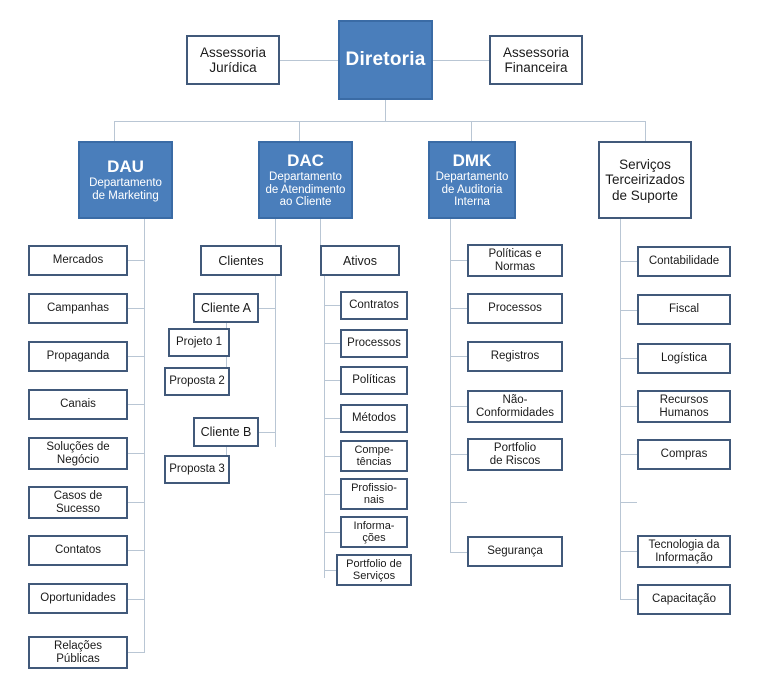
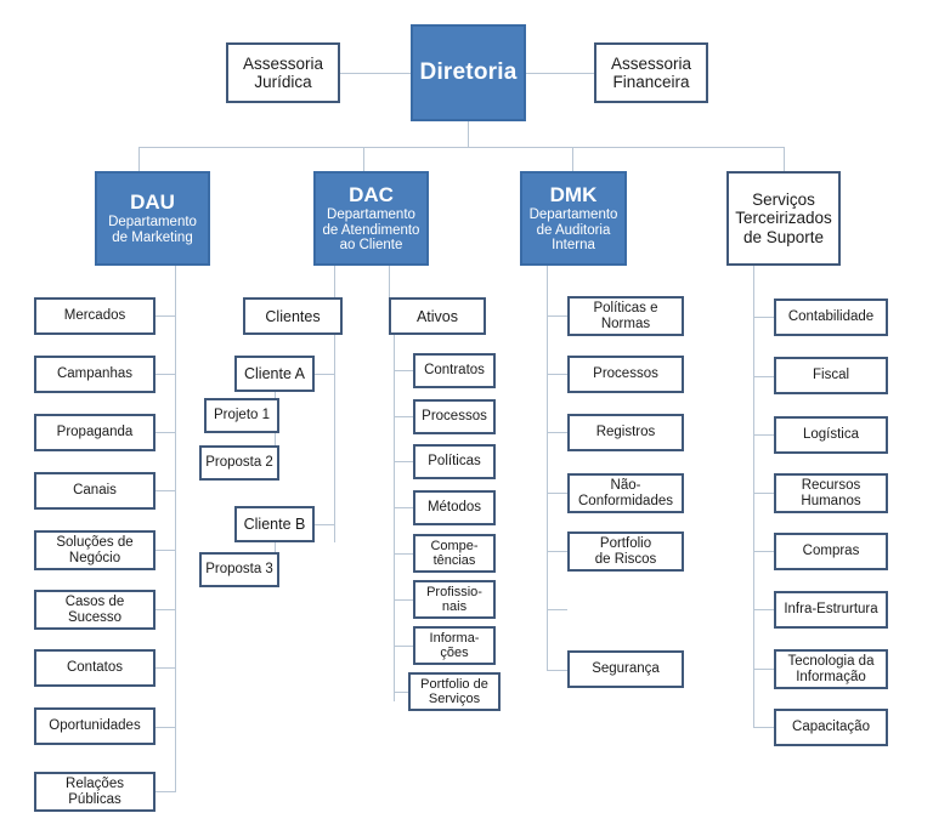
  Assessoria
  Jurídica
  Diretoria
  Assessoria
  Financeira
  DAU
  Departamento
  de Marketing
  DAC
  Departamento
  de Atendimento
  ao Cliente
  DMK
  Departamento
  de Auditoria
  Interna
  Serviços
  Terceirizados
  de Suporte
  Mercados
  Campanhas
  Propaganda
  Canais
  Soluções de
  Negócio
  Casos de
  Sucesso
  Contatos
  Oportunidades
  Relações
  Públicas
  Clientes
  Cliente A
  Projeto 1
  Proposta 2
  Cliente B
  Proposta 3
  Ativos
  Contratos
  Processos
  Políticas
  Métodos
  Compe-
  tências
  Profissio-
  nais
  Informa-
  ções
  Portfolio de
  Serviços
  Políticas e
  Normas
  Processos
  Registros
  Não-
  Conformidades
  Portfolio
  de Riscos
  Segurança
  Contabilidade
  Fiscal
  Logística
  Recursos
  Humanos
  Compras
+ Infra-Estrurtura
  Tecnologia da
  Informação
  Capacitação
